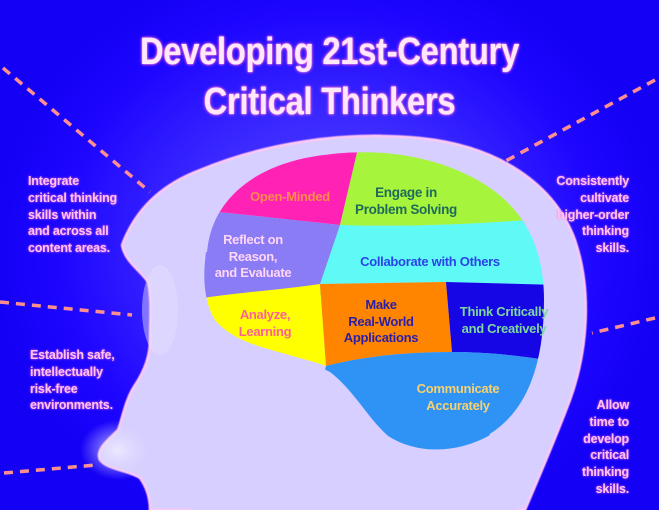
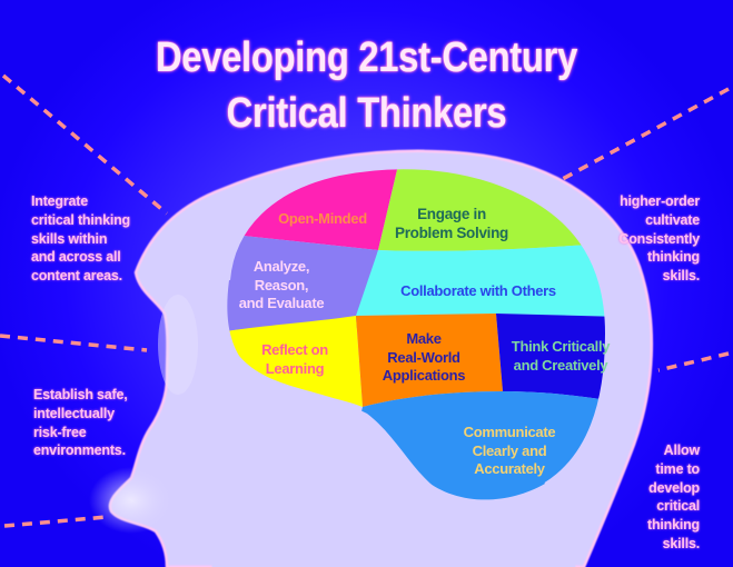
  Developing 21st-Century
  Critical Thinkers
  Integrate
  critical thinking
  skills within
  and across all
  content areas.
  Establish safe,
  intellectually
  risk-free
  environments.
- Consistently
+ higher-order
  cultivate
- higher-order
+ Consistently
  thinking
  skills.
  Allow
  time to
  develop
  critical
  thinking
  skills.
  Open-Minded
  Engage in
  Problem Solving
- Reflect on
+ Analyze,
  Reason,
  and Evaluate
  Collaborate with Others
- Analyze,
+ Reflect on
  Learning
  Make
  Real-World
  Applications
  Think Critically
  and Creatively
  Communicate
+ Clearly and
  Accurately
